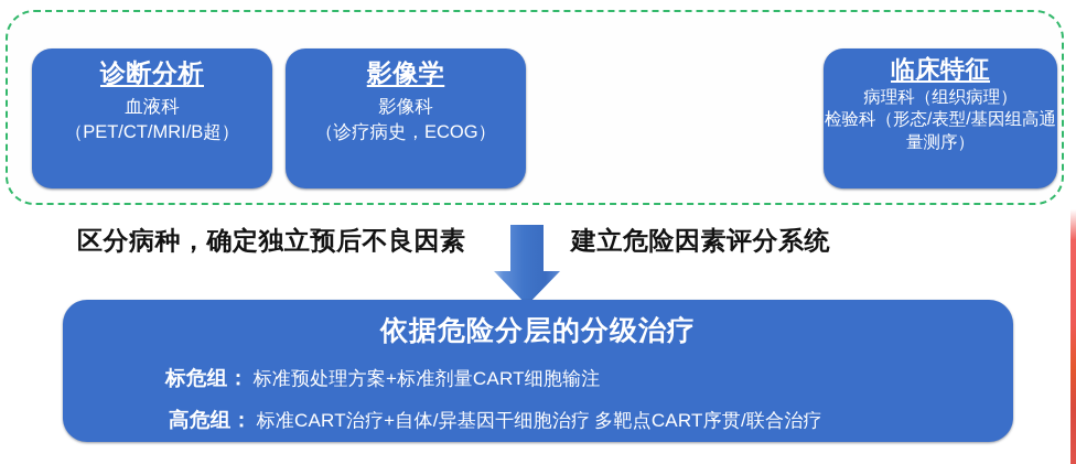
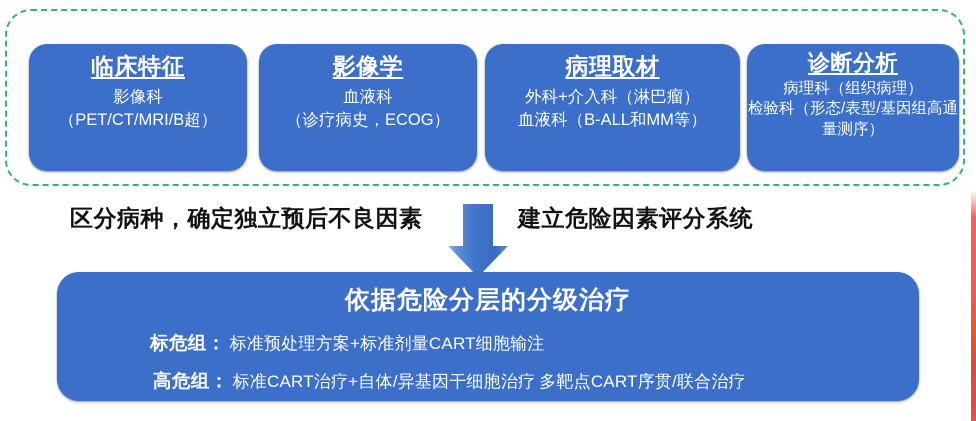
- 诊断分析
+ 临床特征
- 血液科
+ 影像科
  （PET/CT/MRI/B超）
  影像学
- 影像科
+ 血液科
  （诊疗病史，ECOG）
+ 病理取材
+ 外科+介入科（淋巴瘤）
+ 血液科（B-ALL和MM等）
- 临床特征
+ 诊断分析
  病理科（组织病理）
  检验科（形态/表型/基因组高通量测序）
  区分病种，确定独立预后不良因素
  建立危险因素评分系统
  依据危险分层的分级治疗
  标危组：
  标准预处理方案+标准剂量CART细胞输注
  高危组：
  标准CART治疗+自体/异基因干细胞治疗
  多靶点CART序贯/联合治疗
